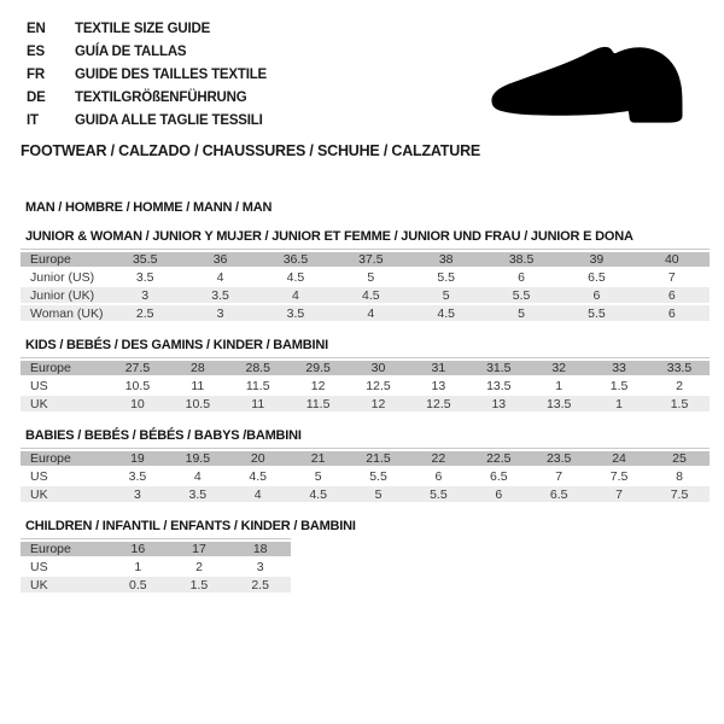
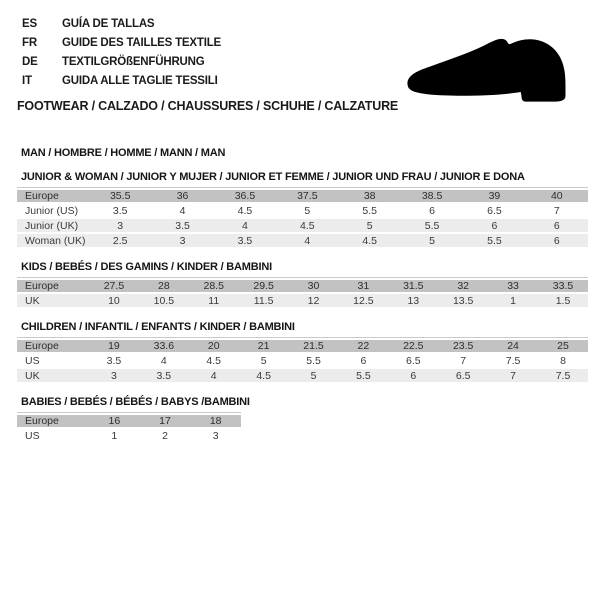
- EN
- TEXTILE SIZE GUIDE
  ES
  GUÍA DE TALLAS
  FR
  GUIDE DES TAILLES TEXTILE
  DE
  TEXTILGRÖßENFÜHRUNG
  IT
  GUIDA ALLE TAGLIE TESSILI
  FOOTWEAR / CALZADO / CHAUSSURES / SCHUHE / CALZATURE
  MAN / HOMBRE / HOMME / MANN / MAN
  JUNIOR & WOMAN / JUNIOR Y MUJER / JUNIOR ET FEMME / JUNIOR UND FRAU / JUNIOR E DONA
  Europe	35.5	36	36.5	37.5	38	38.5	39	40
  Junior (US)	3.5	4	4.5	5	5.5	6	6.5	7
  Junior (UK)	3	3.5	4	4.5	5	5.5	6	6
  Woman (UK)	2.5	3	3.5	4	4.5	5	5.5	6
  KIDS / BEBÉS / DES GAMINS / KINDER / BAMBINI
  Europe	27.5	28	28.5	29.5	30	31	31.5	32	33	33.5
- US	10.5	11	11.5	12	12.5	13	13.5	1	1.5	2
  UK	10	10.5	11	11.5	12	12.5	13	13.5	1	1.5
- BABIES / BEBÉS / BÉBÉS / BABYS /BAMBINI
+ CHILDREN / INFANTIL / ENFANTS / KINDER / BAMBINI
- Europe	19	19.5	20	21	21.5	22	22.5	23.5	24	25
+ Europe	19	33.6	20	21	21.5	22	22.5	23.5	24	25
  US	3.5	4	4.5	5	5.5	6	6.5	7	7.5	8
  UK	3	3.5	4	4.5	5	5.5	6	6.5	7	7.5
- CHILDREN / INFANTIL / ENFANTS / KINDER / BAMBINI
+ BABIES / BEBÉS / BÉBÉS / BABYS /BAMBINI
  Europe	16	17	18
  US	1	2	3
- UK	0.5	1.5	2.5
